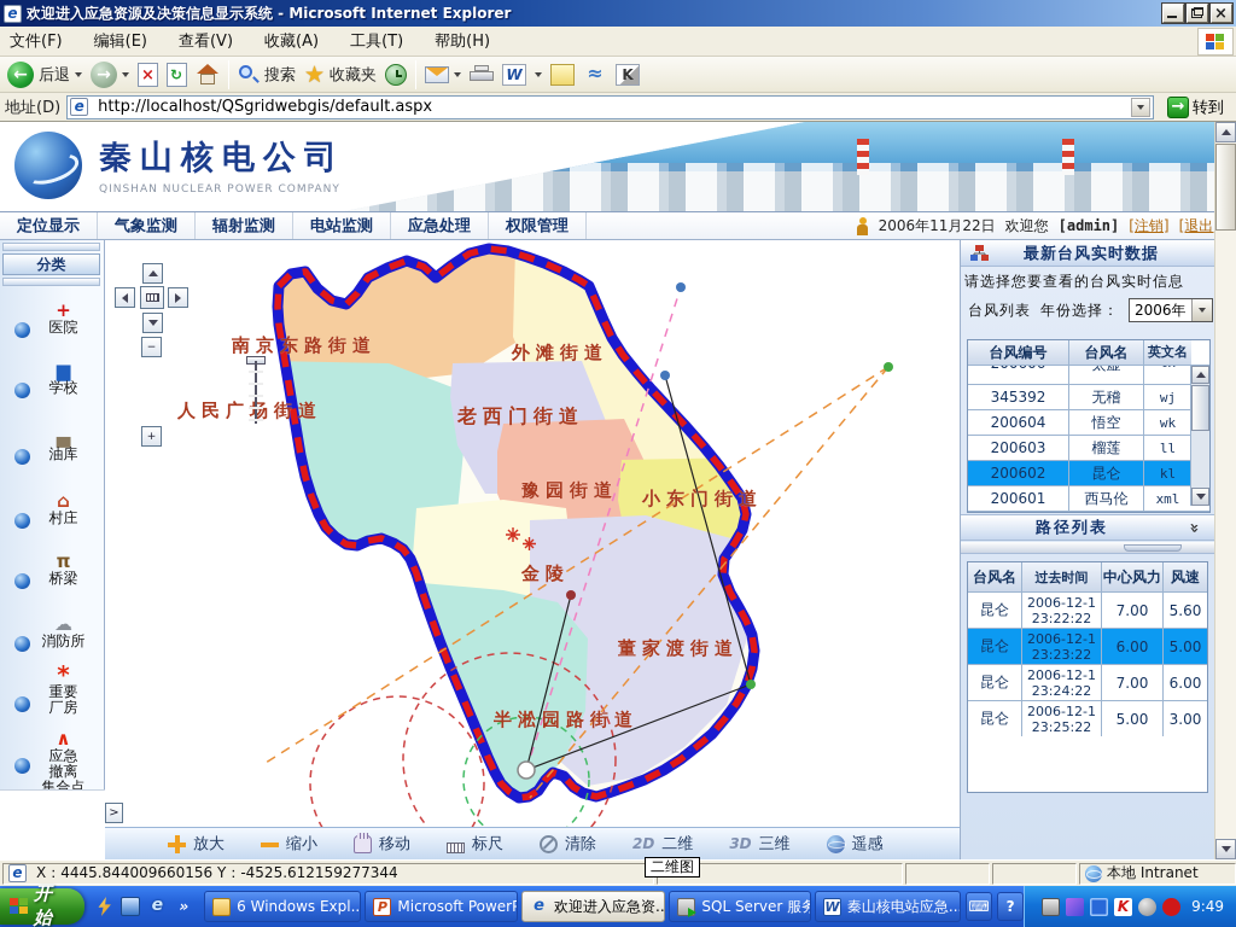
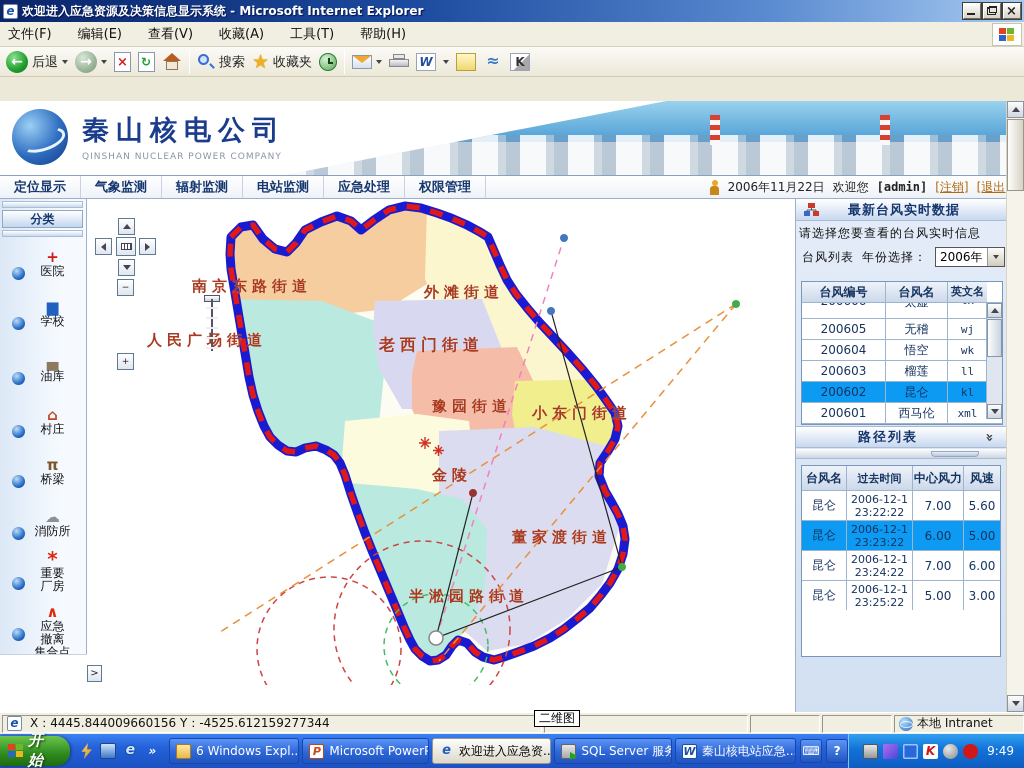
  欢迎进入应急资源及决策信息显示系统 - Microsoft Internet Explorer
  文件(F)
  编辑(E)
  查看(V)
  收藏(A)
  工具(T)
  帮助(H)
  ←
  后退
  →
  搜索
  收藏夹
- 地址(D)
- http://localhost/QSgridwebgis/default.aspx
- 转到
  秦山核电公司
  QINSHAN NUCLEAR POWER COMPANY
  定位显示
  气象监测
  辐射监测
  电站监测
  应急处理
  权限管理
  2006年11月22日
  欢迎您
  [admin]
  [注销]
  [退出
  分类
  +
  医院
  ▆
  学校
  ▄
  油库
  ⌂
  村庄
  π
  桥梁
  ☁
  消防所
  *
  重要
  厂房
  ∧
  应急
  撤离
  集合点
  南京东路街道
  外滩街道
  人民广场街道
  老西门街道
  豫园街道
  小东门街道
  金陵
  董家渡街道
  半淞园路街道
  −
  +
- 放大
- 缩小
- 移动
- 标尺
- 清除
- 2D
- 二维
- 3D
- 三维
- 遥感
  最新台风实时数据
  请选择您要查看的台风实时信息
  台风列表
  年份选择：
  2006年
  台风编号
  台风名
  英文名
- 345392
+ 200605
  无稽
  wj
  200604
  悟空
  wk
  200603
  榴莲
  ll
  200602
  昆仑
  kl
  200601
  西马伦
  xml
  路径列表
  台风名
  过去时间
  中心风力
  风速
  昆仑
  2006-12-1 23:22:22
  7.00
  5.60
  昆仑
  2006-12-1 23:23:22
  6.00
  5.00
  昆仑
  2006-12-1 23:24:22
  7.00
  6.00
  昆仑
  2006-12-1 23:25:22
  5.00
  3.00
  X：4445.844009660156 Y：-4525.612159277344
  本地 Intranet
  二维图
  开始
  6 Windows Expl..
  Microsoft PowerP
  欢迎进入应急资..
  SQL Server 服务
  秦山核电站应急..
  ⌨
  ?
  9:49
